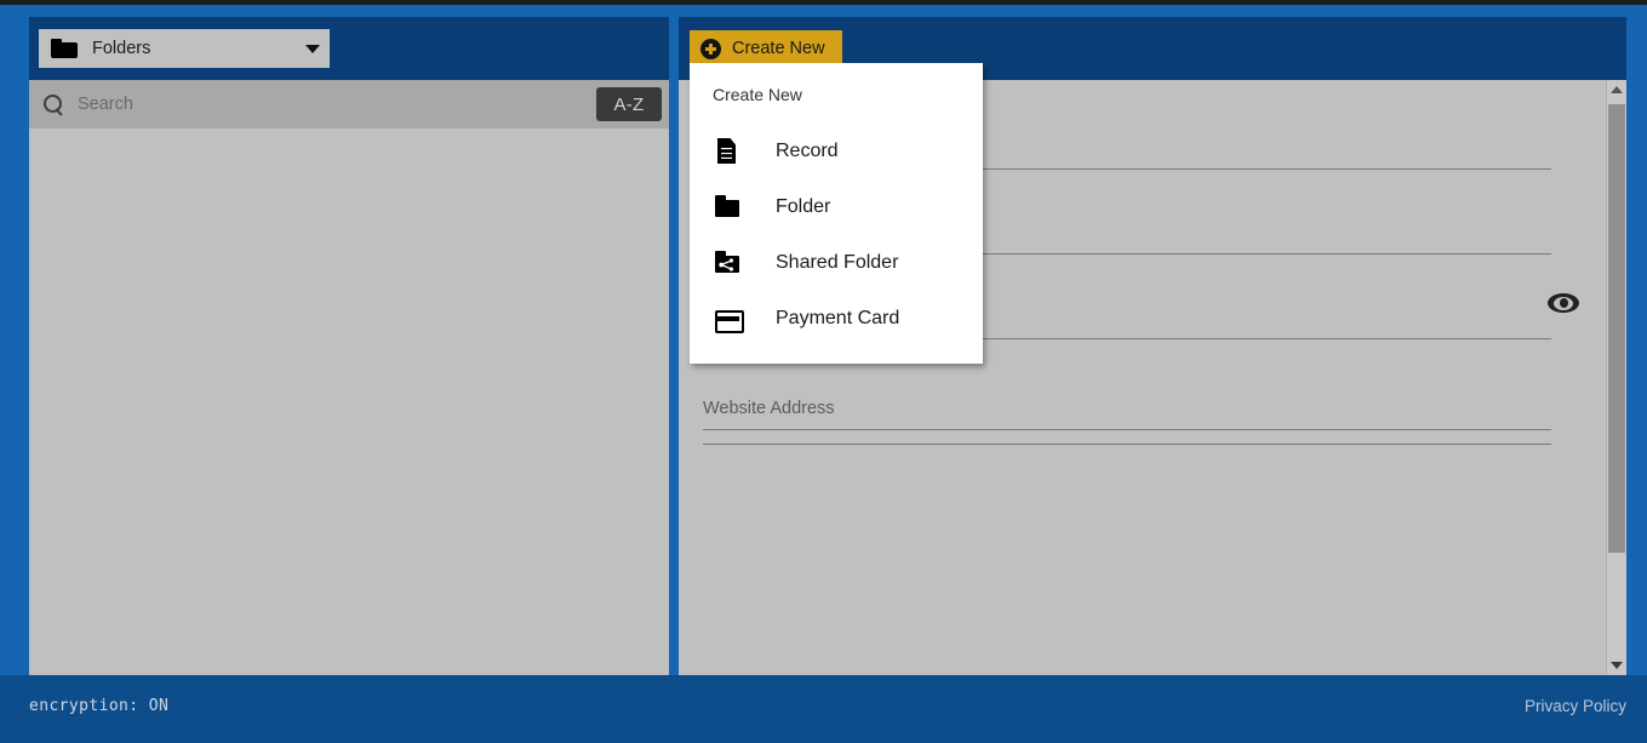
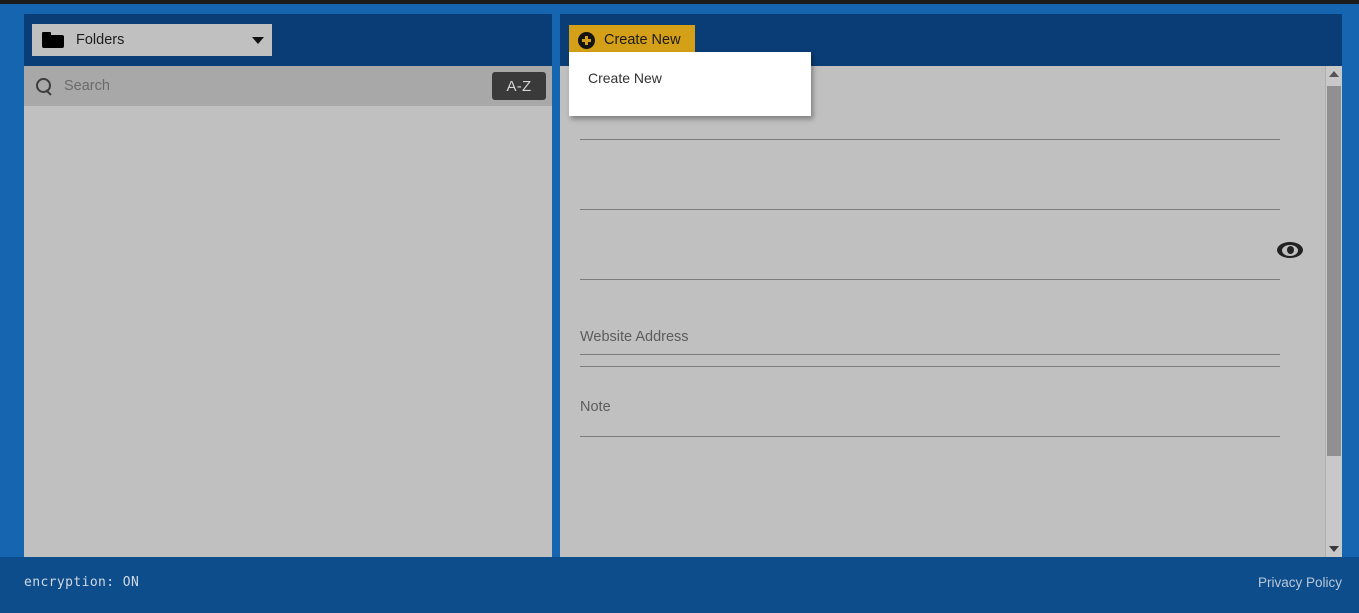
  Folders
  Search
  A-Z
  Create New
  Website Address
+ Note
  Create New
- Record
- Folder
- Shared Folder
- Payment Card
  encryption: ON
  Privacy Policy
